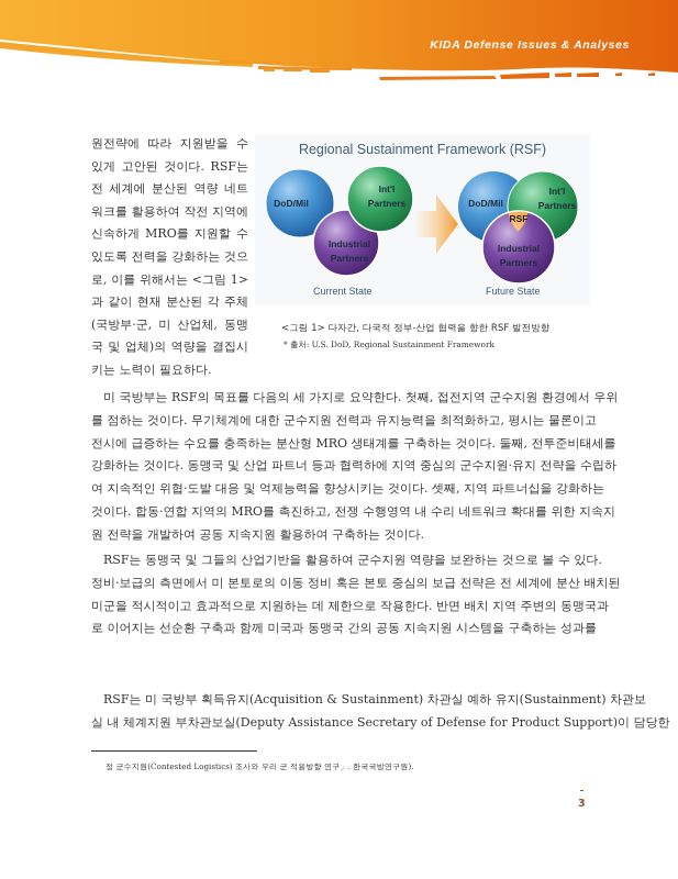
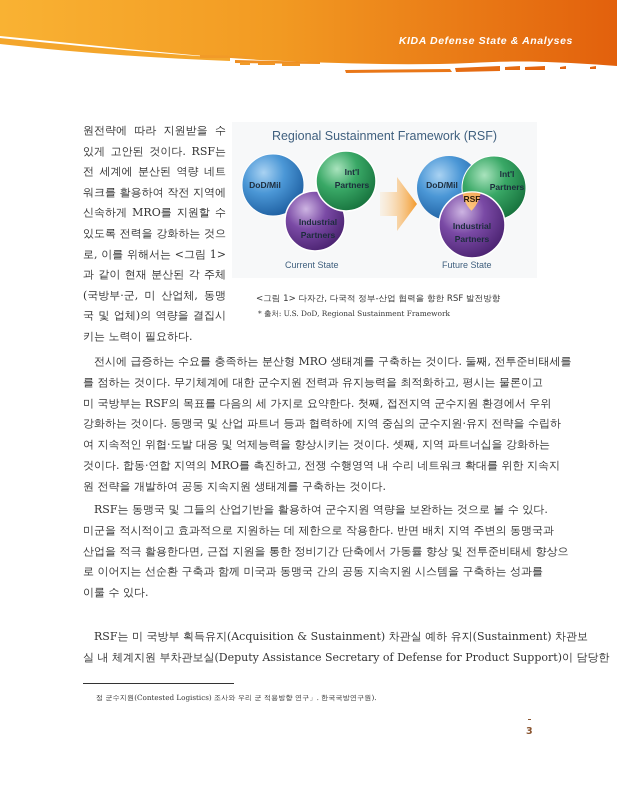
- KIDA Defense Issues & Analyses
+ KIDA Defense State & Analyses
  원전략에 따라 지원받을 수
  있게 고안된 것이다. RSF는
  전 세계에 분산된 역량 네트
  워크를 활용하여 작전 지역에
  신속하게 MRO를 지원할 수
  있도록 전력을 강화하는 것으
  로, 이를 위해서는 <그림 1>
  과 같이 현재 분산된 각 주체
  (국방부·군, 미 산업체, 동맹
  국 및 업체)의 역량을 결집시
  키는 노력이 필요하다.
  DoD/Mil
  Int'l
  Partners
  Industrial
  Partners
  DoD/Mil
  Int'l
  Partners
  RSF
  Industrial
  Partners
  Regional Sustainment Framework (RSF)
  Current State
  Future State
  <그림 1> 다자간, 다국적 정부-산업 협력을 향한 RSF 발전방향
  * 출처: U.S. DoD, Regional Sustainment Framework
- 미 국방부는 RSF의 목표를 다음의 세 가지로 요약한다. 첫째, 접전지역 군수지원 환경에서 우위
+ 전시에 급증하는 수요를 충족하는 분산형 MRO 생태계를 구축하는 것이다. 둘째, 전투준비태세를
  를 점하는 것이다. 무기체계에 대한 군수지원 전력과 유지능력을 최적화하고, 평시는 물론이고
- 전시에 급증하는 수요를 충족하는 분산형 MRO 생태계를 구축하는 것이다. 둘째, 전투준비태세를
+ 미 국방부는 RSF의 목표를 다음의 세 가지로 요약한다. 첫째, 접전지역 군수지원 환경에서 우위
  강화하는 것이다. 동맹국 및 산업 파트너 등과 협력하에 지역 중심의 군수지원·유지 전략을 수립하
  여 지속적인 위협·도발 대응 및 억제능력을 향상시키는 것이다. 셋째, 지역 파트너십을 강화하는
  것이다. 합동·연합 지역의 MRO를 촉진하고, 전쟁 수행영역 내 수리 네트워크 확대를 위한 지속지
- 원 전략을 개발하여 공동 지속지원 활용하여 구축하는 것이다.
+ 원 전략을 개발하여 공동 지속지원 생태계를 구축하는 것이다.
  RSF는 동맹국 및 그들의 산업기반을 활용하여 군수지원 역량을 보완하는 것으로 볼 수 있다.
- 정비·보급의 측면에서 미 본토로의 이동 정비 혹은 본토 중심의 보급 전략은 전 세계에 분산 배치된
  미군을 적시적이고 효과적으로 지원하는 데 제한으로 작용한다. 반면 배치 지역 주변의 동맹국과
+ 산업을 적극 활용한다면, 근접 지원을 통한 정비기간 단축에서 가동률 향상 및 전투준비태세 향상으
  로 이어지는 선순환 구축과 함께 미국과 동맹국 간의 공동 지속지원 시스템을 구축하는 성과를
+ 이룰 수 있다.
  RSF는 미 국방부 획득유지(Acquisition & Sustainment) 차관실 예하 유지(Sustainment) 차관보
  실 내 체계지원 부차관보실(Deputy Assistance Secretary of Defense for Product Support)이 담당한
  정 군수지원(Contested Logistics) 조사와 우리 군 적용방향 연구」. 한국국방연구원).
  3
